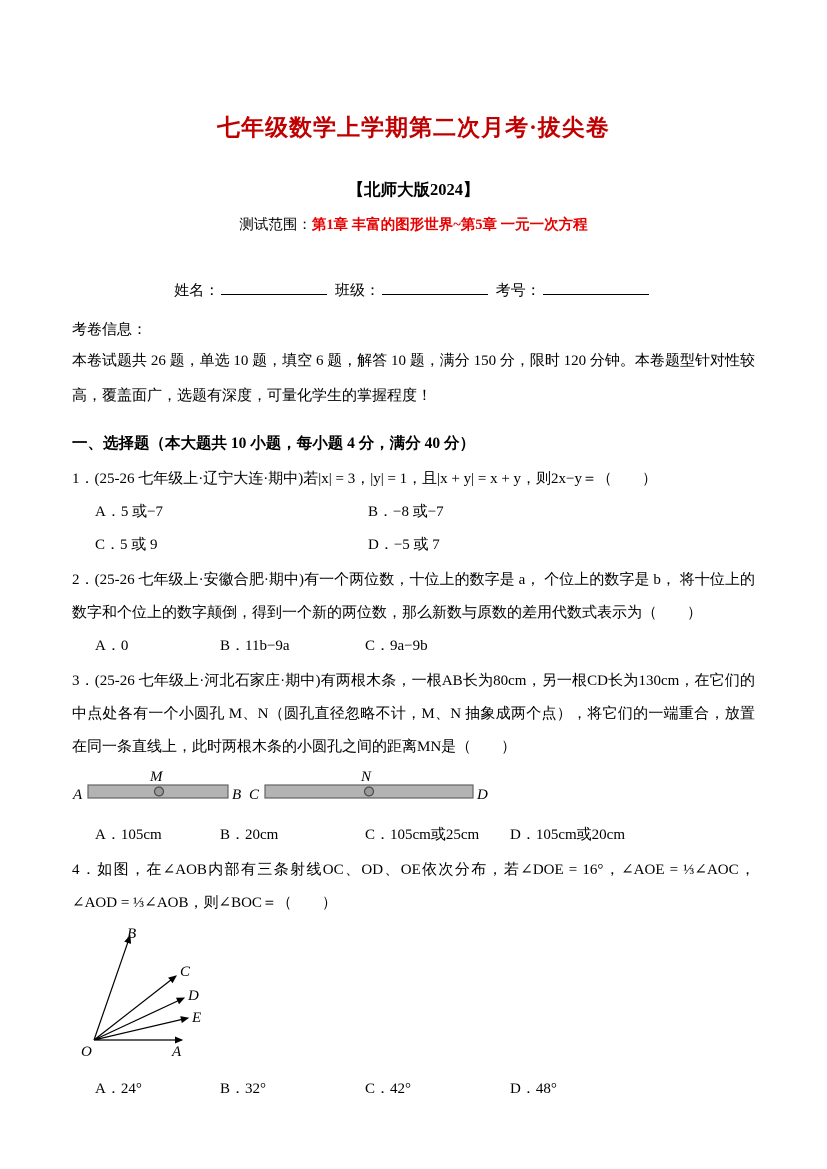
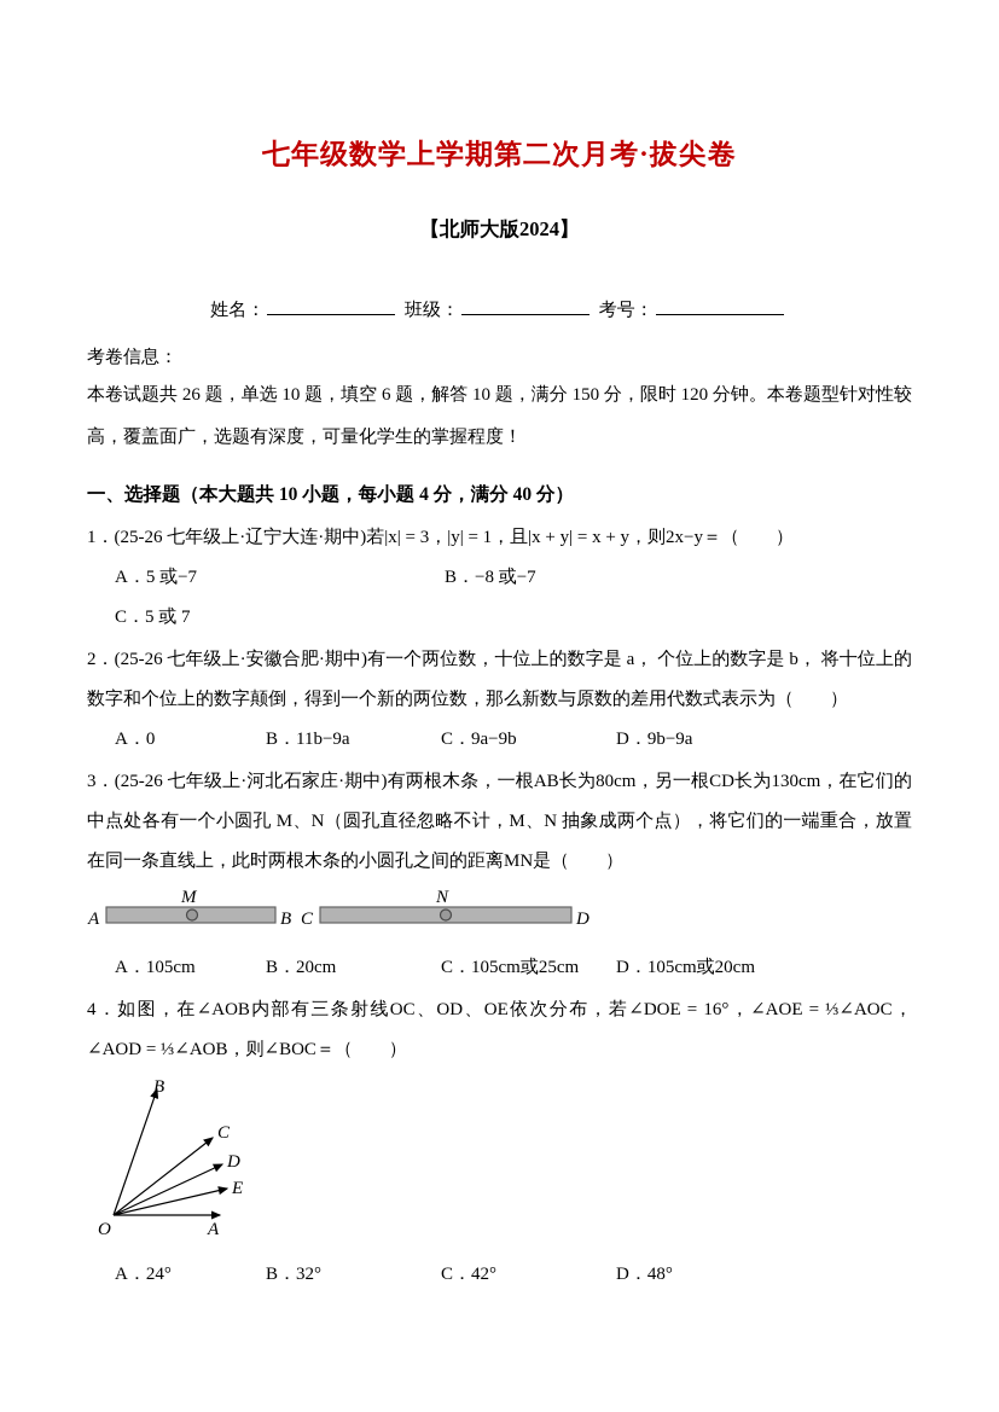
  七年级数学上学期第二次月考·拔尖卷
  【北师大版2024】
- 测试范围：第1章 丰富的图形世界~第5章 一元一次方程
  姓名： 班级： 考号：
  考卷信息：
  本卷试题共 26 题，单选 10 题，填空 6 题，解答 10 题，满分 150 分，限时 120 分钟。本卷题型针对性较高，覆盖面广，选题有深度，可量化学生的掌握程度！
  一、选择题（本大题共 10 小题，每小题 4 分，满分 40 分）
  1．(25-26 七年级上·辽宁大连·期中)若|x| = 3，|y| = 1，且|x + y| = x + y，则2x−y＝（ ）
  A．5 或−7
  B．−8 或−7
- C．5 或 9
+ C．5 或 7
- D．−5 或 7
  2．(25-26 七年级上·安徽合肥·期中)有一个两位数，十位上的数字是 a， 个位上的数字是 b， 将十位上的数字和个位上的数字颠倒，得到一个新的两位数，那么新数与原数的差用代数式表示为（ ）
  A．0
  B．11b−9a
  C．9a−9b
+ D．9b−9a
  3．(25-26 七年级上·河北石家庄·期中)有两根木条，一根AB长为80cm，另一根CD长为130cm，在它们的中点处各有一个小圆孔 M、N（圆孔直径忽略不计，M、N 抽象成两个点），将它们的一端重合，放置在同一条直线上，此时两根木条的小圆孔之间的距离MN是（ ）
  A
  M
  B
  C
  N
  D
  A．105cm
  B．20cm
  C．105cm或25cm
  D．105cm或20cm
  4．如图，在∠AOB内部有三条射线OC、OD、OE依次分布，若∠DOE = 16°，∠AOE = ⅓∠AOC，∠AOD = ⅓∠AOB，则∠BOC＝（ ）
  B
  C
  D
  E
  A
  O
  A．24°
  B．32°
  C．42°
  D．48°
